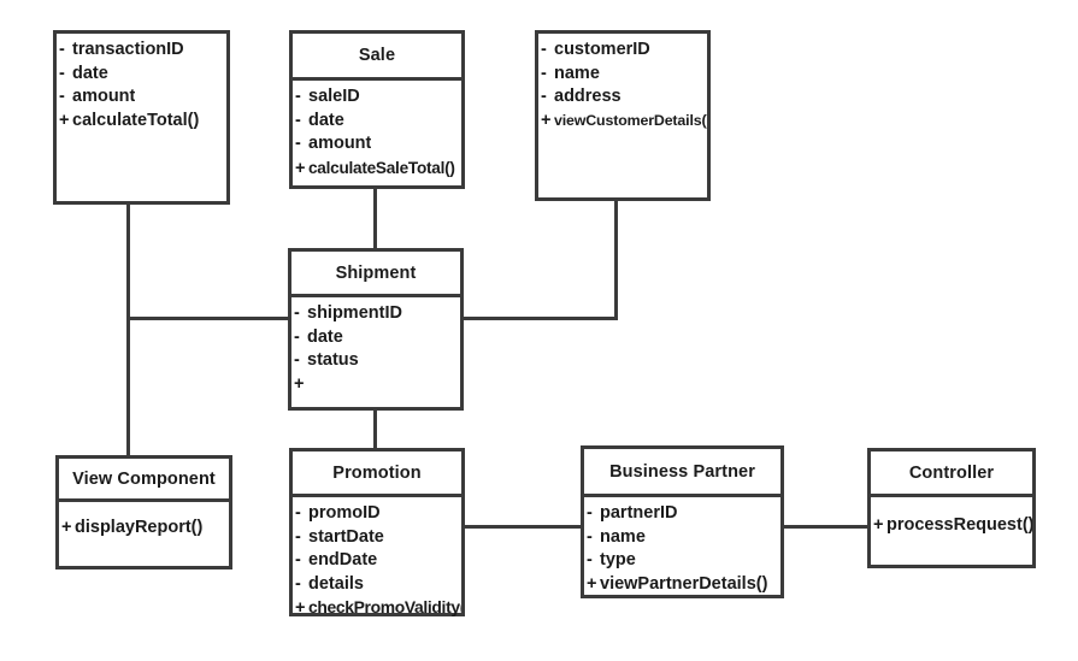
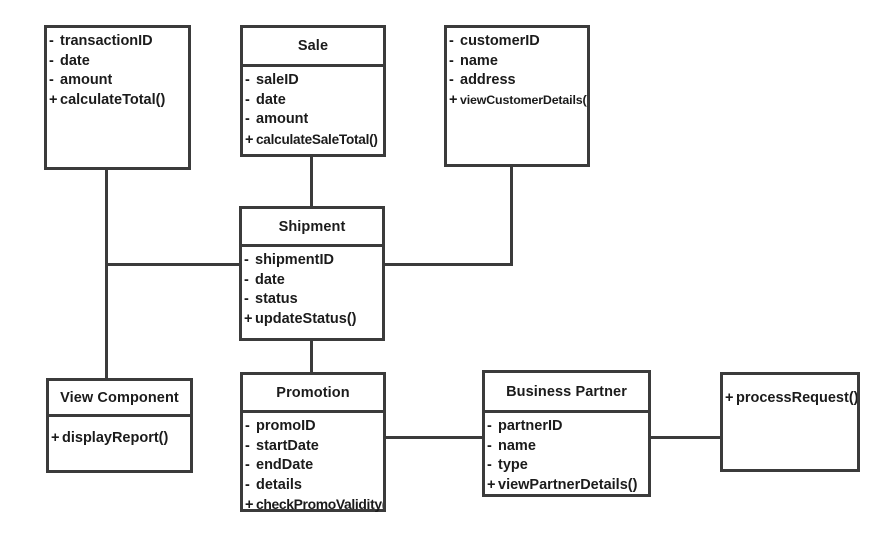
  -
  transactionID
  -
  date
  -
  amount
  +
  calculateTotal()
  Sale
  -
  saleID
  -
  date
  -
  amount
  +
  calculateSaleTotal()
  -
  customerID
  -
  name
  -
  address
  +
  viewCustomerDetails(
  Shipment
  -
  shipmentID
  -
  date
  -
  status
  +
+ updateStatus()
  View Component
  +
  displayReport()
  Promotion
  -
  promoID
  -
  startDate
  -
  endDate
  -
  details
  +
  checkPromoValidity
  Business Partner
  -
  partnerID
  -
  name
  -
  type
  +
  viewPartnerDetails()
- Controller
  +
  processRequest()
